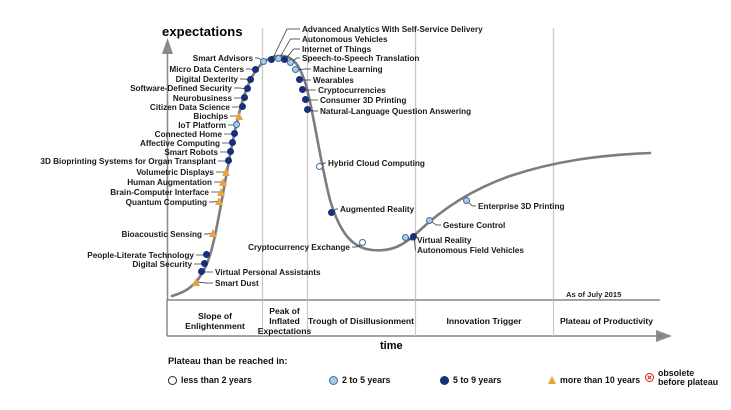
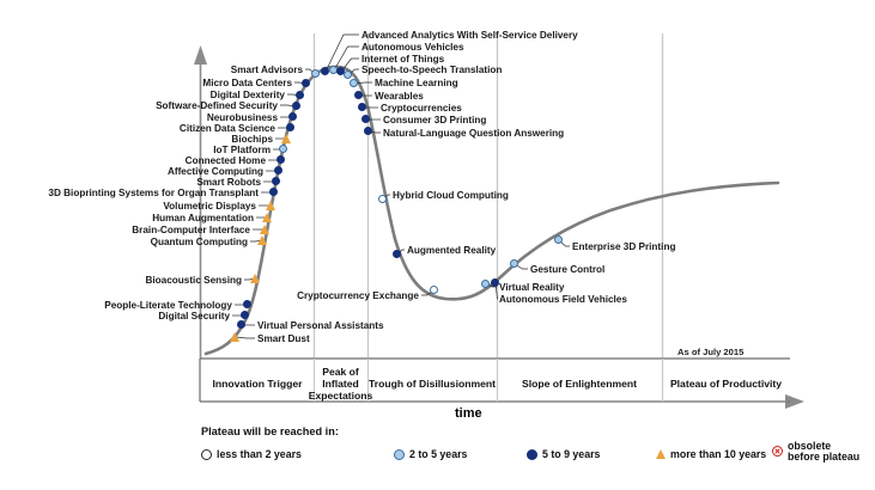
- expectations
  time
  As of July 2015
- Slope of Enlightenment
+ Innovation Trigger
  Peak of Inflated Expectation
  Trough of Disillusionment
- Innovation Trigger
+ Slope of Enlightenment
  Plateau of Productivity
  Advanced Analytics With Self-Service Delivery
  Autonomous Vehicles
  Internet of Things
  Speech-to-Speech Translation
  Machine Learning
  Wearables
  Cryptocurrencies
  Consumer 3D Printing
  Natural-Language Question Answering
  Smart Advisors
  Micro Data Centers
  Digital Dexterity
  Software-Defined Security
  Neurobusiness
  Citizen Data Science
  Biochips
  IoT Platform
  Connected Home
  Affective Computing
  Smart Robots
  3D Bioprinting Systems for Organ Transplant
  Volumetric Displays
  Human Augmentation
  Brain-Computer Interface
  Quantum Computing
  Bioacoustic Sensing
  People-Literate Technology
  Digital Security
  Virtual Personal Assistants
  Smart Dust
  Hybrid Cloud Computing
  Augmented Reality
  Cryptocurrency Exchange
  Virtual Reality
  Autonomous Field Vehicles
  Gesture Control
  Enterprise 3D Printing
- Plateau than be reached in:
+ Plateau will be reached in:
  less than 2 years
  2 to 5 years
  5 to 9 years
  more than 10 years
  obsolete
  before plateau
